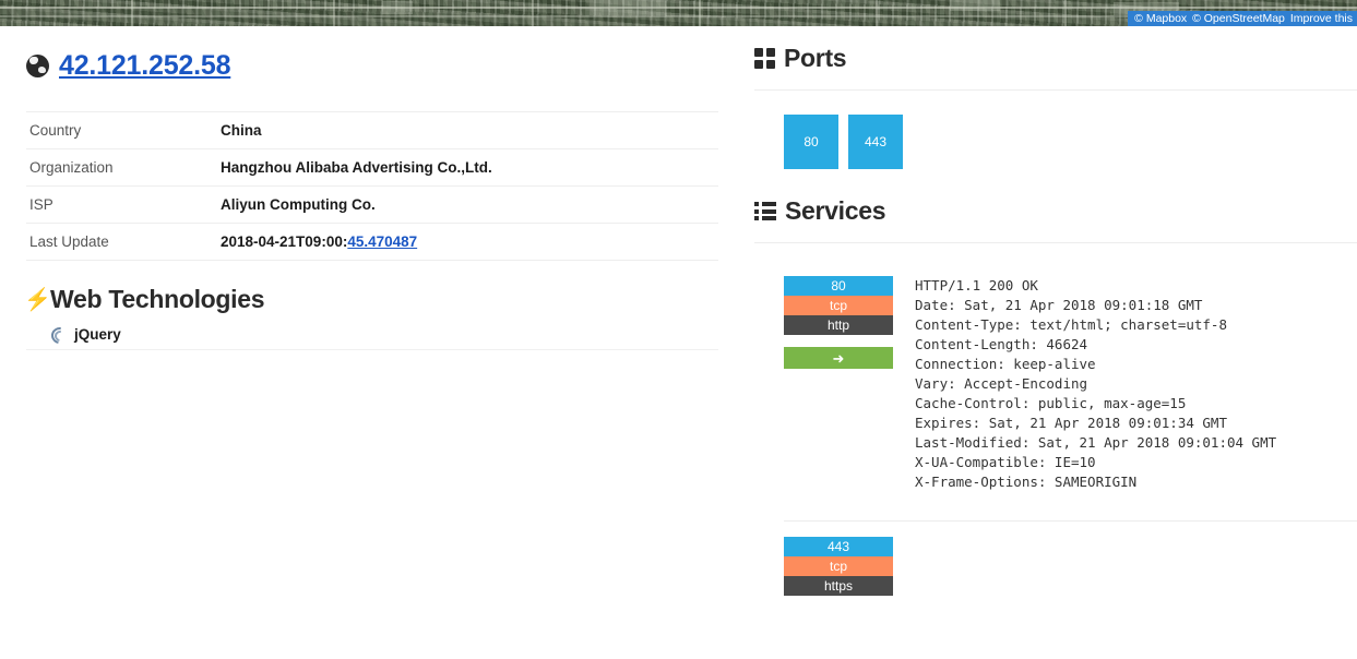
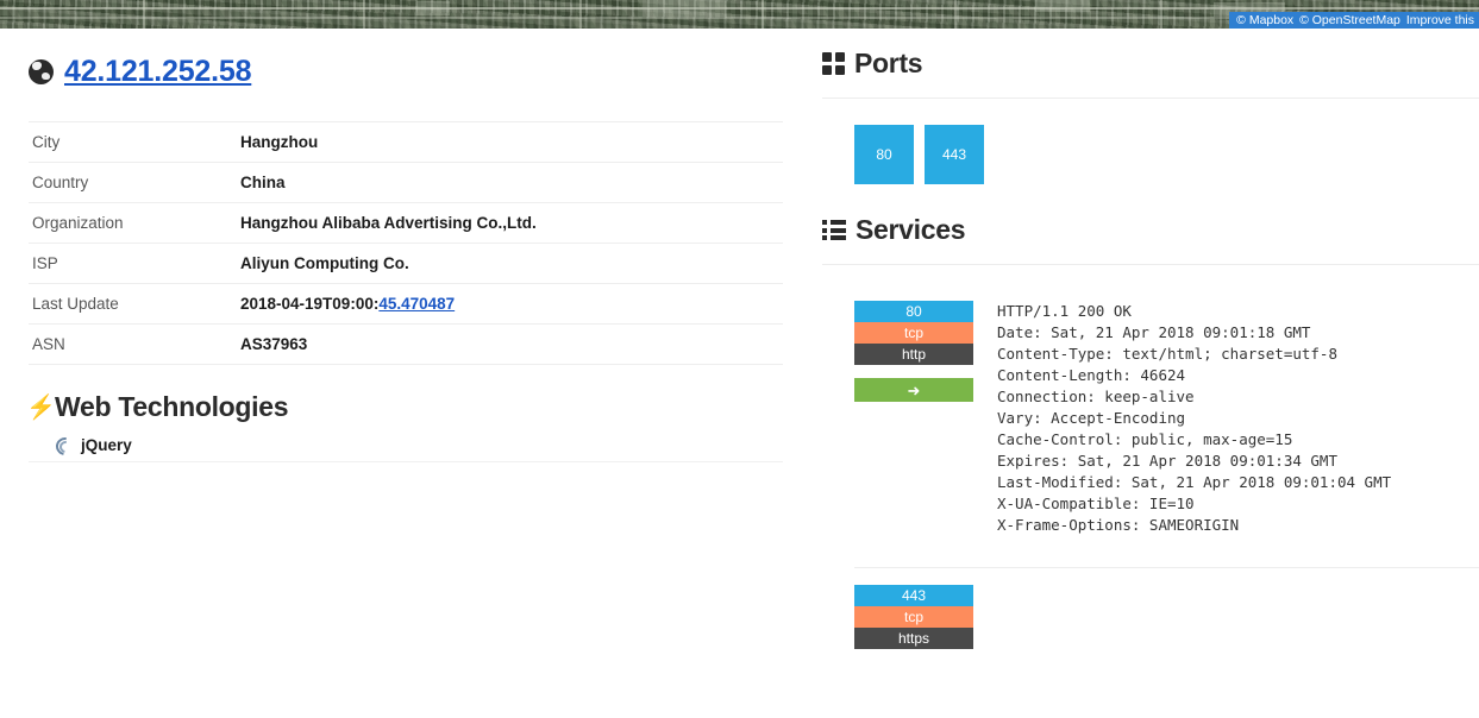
  © Mapbox © OpenStreetMap Improve this
  42.121.252.58
+ City	Hangzhou
  Country	China
  Organization	Hangzhou Alibaba Advertising Co.,Ltd.
  ISP	Aliyun Computing Co.
- Last Update	2018-04-21T09:00:45.470487
+ Last Update	2018-04-19T09:00:45.470487
+ ASN	AS37963
  Web Technologies
  jQuery
  Ports
  80
  443
  Services
  80
  tcp
  http
  ➜
  HTTP/1.1 200 OK
  Date: Sat, 21 Apr 2018 09:01:18 GMT
  Content-Type: text/html; charset=utf-8
  Content-Length: 46624
  Connection: keep-alive
  Vary: Accept-Encoding
  Cache-Control: public, max-age=15
  Expires: Sat, 21 Apr 2018 09:01:34 GMT
  Last-Modified: Sat, 21 Apr 2018 09:01:04 GMT
  X-UA-Compatible: IE=10
  X-Frame-Options: SAMEORIGIN
  443
  tcp
  https
